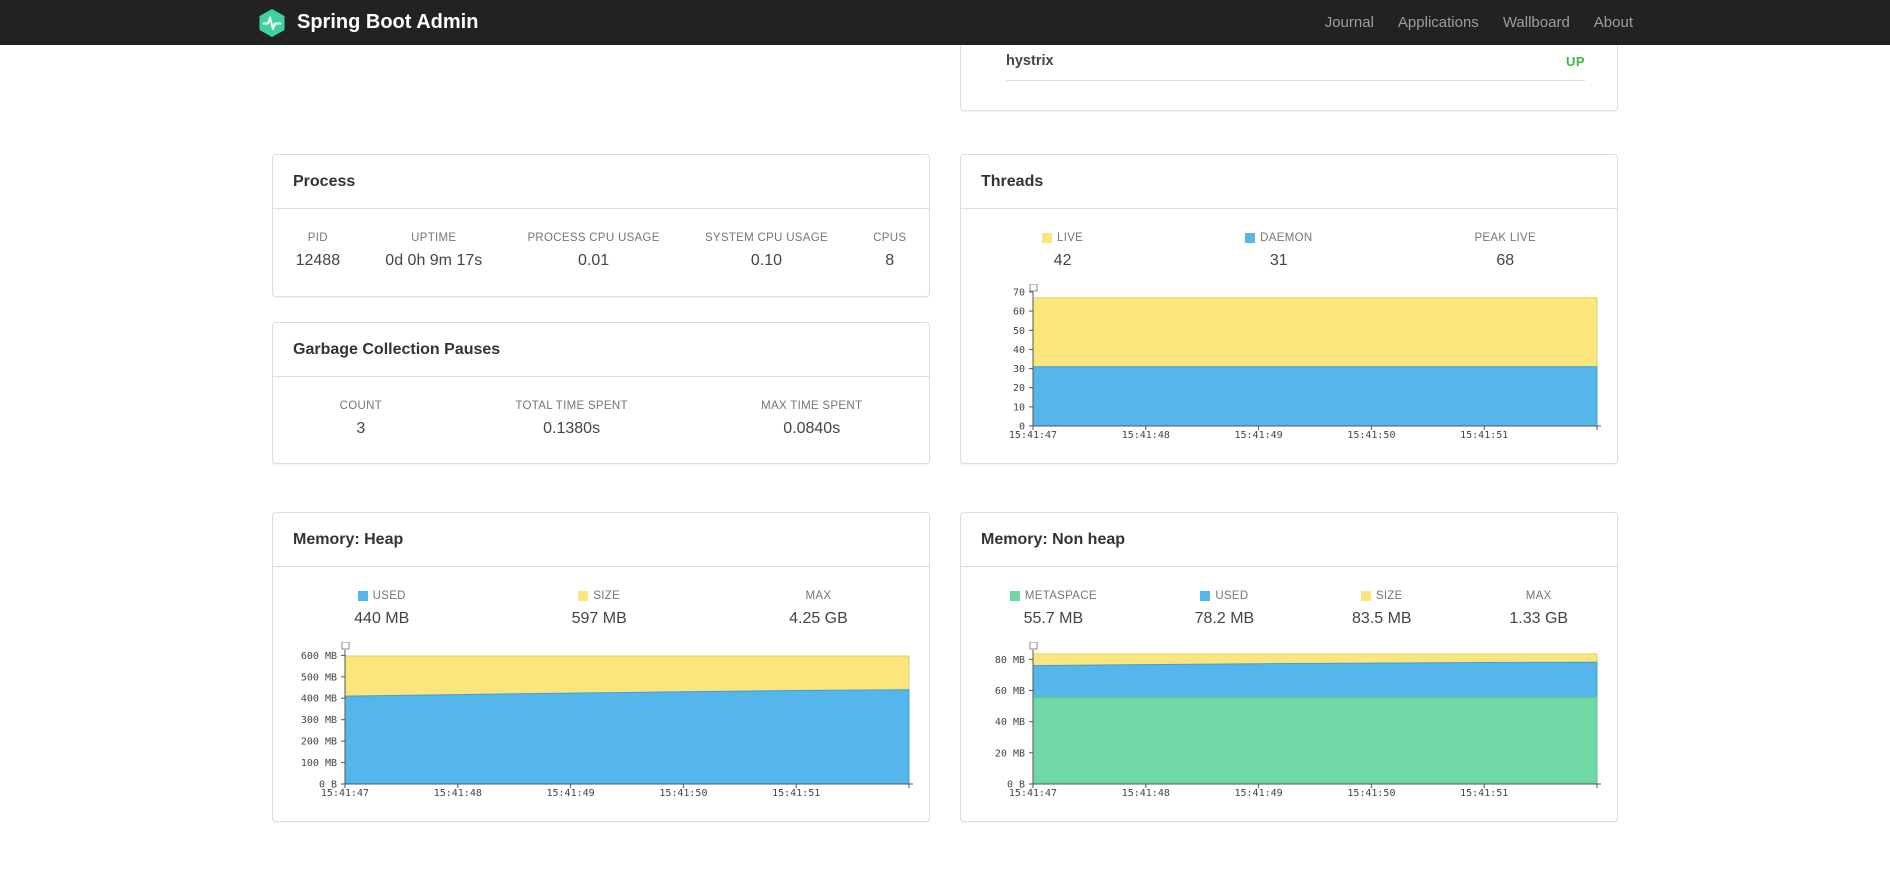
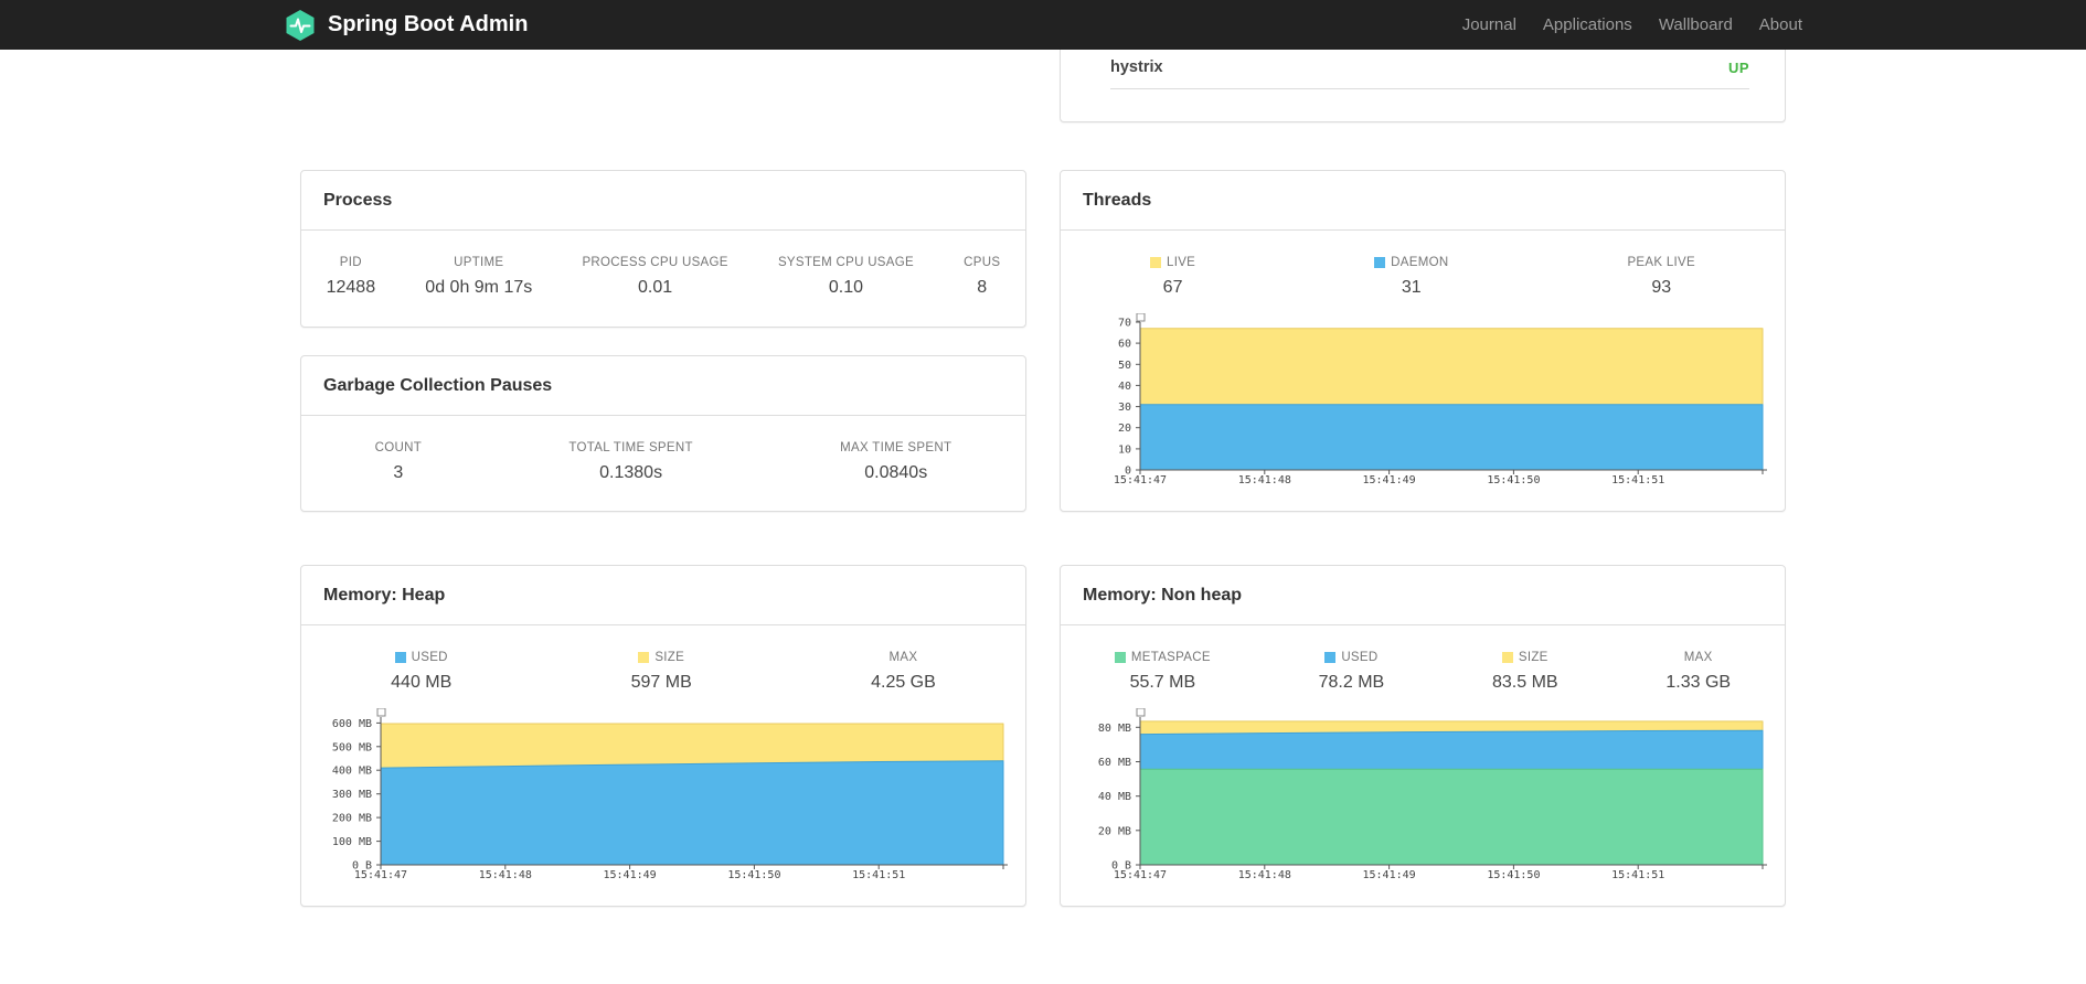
  Spring Boot Admin
  Journal
  Applications
  Wallboard
  About
  Process
  PID
  12488
  UPTIME
  0d 0h 9m 17s
  PROCESS CPU USAGE
  0.01
  SYSTEM CPU USAGE
  0.10
  CPUS
  8
  Garbage Collection Pauses
  COUNT
  3
  TOTAL TIME SPENT
  0.1380s
  MAX TIME SPENT
  0.0840s
  Memory: Heap
  USED
  440 MB
  SIZE
  597 MB
  MAX
  4.25 GB
  0 B
  100 MB
  200 MB
  300 MB
  400 MB
  500 MB
  600 MB
  15:41:47
  15:41:48
  15:41:49
  15:41:50
  15:41:51
  hystrix
  UP
  Threads
  LIVE
- 42
+ 67
  DAEMON
  31
  PEAK LIVE
- 68
+ 93
  0
  10
  20
  30
  40
  50
  60
  70
  15:41:47
  15:41:48
  15:41:49
  15:41:50
  15:41:51
  Memory: Non heap
  METASPACE
  55.7 MB
  USED
  78.2 MB
  SIZE
  83.5 MB
  MAX
  1.33 GB
  0 B
  20 MB
  40 MB
  60 MB
  80 MB
  15:41:47
  15:41:48
  15:41:49
  15:41:50
  15:41:51
